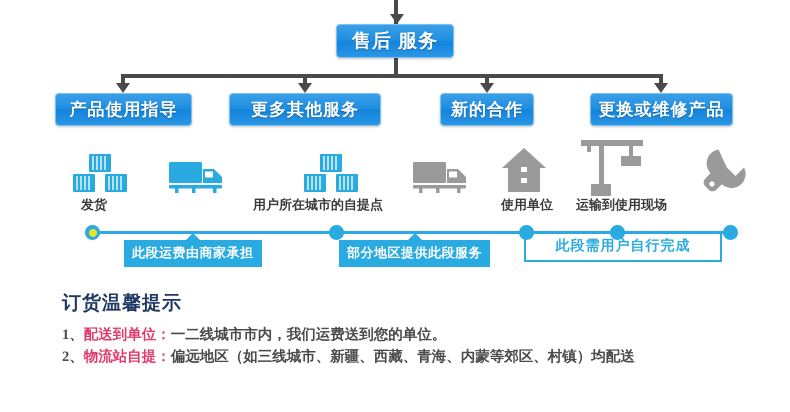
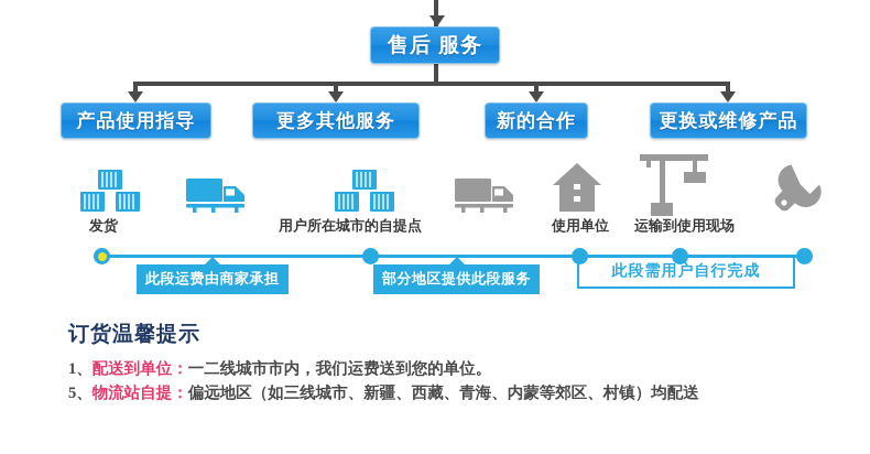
  售后 服务
  产品使用指导
  更多其他服务
  新的合作
  更换或维修产品
  发货
  用户所在城市的自提点
  使用单位
  运输到使用现场
  此段运费由商家承担
  部分地区提供此段服务
  此段需用户自行完成
  订货温馨提示
  1、
  配送到单位：
  一二线城市市内，我们运费送到您的单位。
- 2、
+ 5、
  物流站自提：
  偏远地区（如三线城市、新疆、西藏、青海、内蒙等郊区、村镇）均配送
